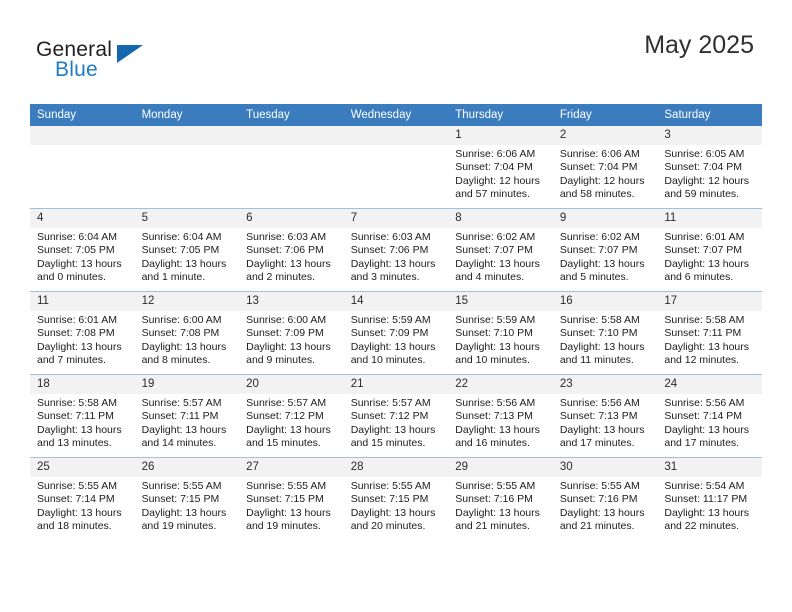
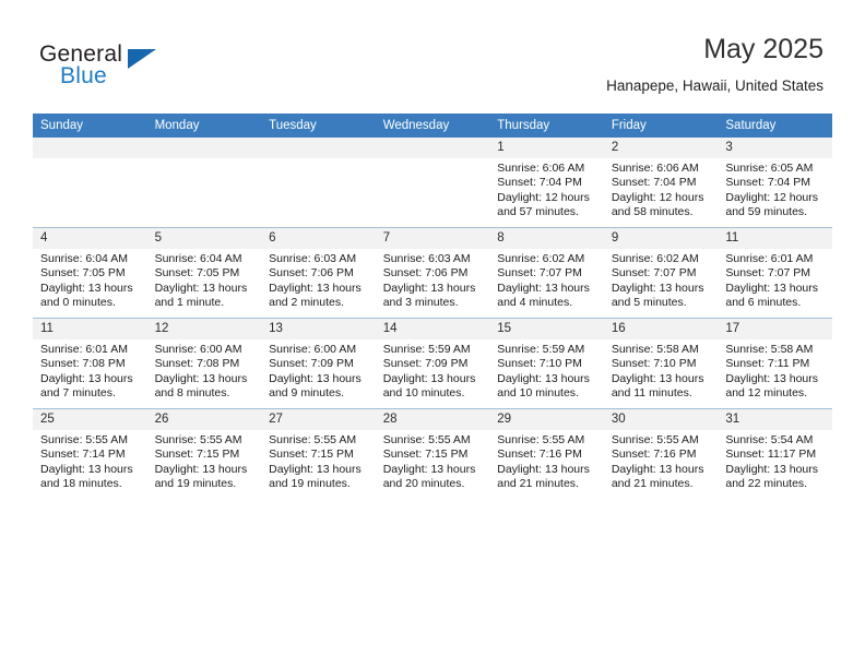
  General
  Blue
  May 2025
+ Hanapepe, Hawaii, United States
  Sunday	Monday	Tuesday	Wednesday	Thursday	Friday	Saturday
  				1Sunrise: 6:06 AMSunset: 7:04 PMDaylight: 12 hours and 57 minutes.	2Sunrise: 6:06 AMSunset: 7:04 PMDaylight: 12 hours and 58 minutes.	3Sunrise: 6:05 AMSunset: 7:04 PMDaylight: 12 hours and 59 minutes.
  4Sunrise: 6:04 AMSunset: 7:05 PMDaylight: 13 hours and 0 minutes.	5Sunrise: 6:04 AMSunset: 7:05 PMDaylight: 13 hours and 1 minute.	6Sunrise: 6:03 AMSunset: 7:06 PMDaylight: 13 hours and 2 minutes.	7Sunrise: 6:03 AMSunset: 7:06 PMDaylight: 13 hours and 3 minutes.	8Sunrise: 6:02 AMSunset: 7:07 PMDaylight: 13 hours and 4 minutes.	9Sunrise: 6:02 AMSunset: 7:07 PMDaylight: 13 hours and 5 minutes.	11Sunrise: 6:01 AMSunset: 7:07 PMDaylight: 13 hours and 6 minutes.
  11Sunrise: 6:01 AMSunset: 7:08 PMDaylight: 13 hours and 7 minutes.	12Sunrise: 6:00 AMSunset: 7:08 PMDaylight: 13 hours and 8 minutes.	13Sunrise: 6:00 AMSunset: 7:09 PMDaylight: 13 hours and 9 minutes.	14Sunrise: 5:59 AMSunset: 7:09 PMDaylight: 13 hours and 10 minutes.	15Sunrise: 5:59 AMSunset: 7:10 PMDaylight: 13 hours and 10 minutes.	16Sunrise: 5:58 AMSunset: 7:10 PMDaylight: 13 hours and 11 minutes.	17Sunrise: 5:58 AMSunset: 7:11 PMDaylight: 13 hours and 12 minutes.
- 18Sunrise: 5:58 AMSunset: 7:11 PMDaylight: 13 hours and 13 minutes.	19Sunrise: 5:57 AMSunset: 7:11 PMDaylight: 13 hours and 14 minutes.	20Sunrise: 5:57 AMSunset: 7:12 PMDaylight: 13 hours and 15 minutes.	21Sunrise: 5:57 AMSunset: 7:12 PMDaylight: 13 hours and 15 minutes.	22Sunrise: 5:56 AMSunset: 7:13 PMDaylight: 13 hours and 16 minutes.	23Sunrise: 5:56 AMSunset: 7:13 PMDaylight: 13 hours and 17 minutes.	24Sunrise: 5:56 AMSunset: 7:14 PMDaylight: 13 hours and 17 minutes.
  25Sunrise: 5:55 AMSunset: 7:14 PMDaylight: 13 hours and 18 minutes.	26Sunrise: 5:55 AMSunset: 7:15 PMDaylight: 13 hours and 19 minutes.	27Sunrise: 5:55 AMSunset: 7:15 PMDaylight: 13 hours and 19 minutes.	28Sunrise: 5:55 AMSunset: 7:15 PMDaylight: 13 hours and 20 minutes.	29Sunrise: 5:55 AMSunset: 7:16 PMDaylight: 13 hours and 21 minutes.	30Sunrise: 5:55 AMSunset: 7:16 PMDaylight: 13 hours and 21 minutes.	31Sunrise: 5:54 AMSunset: 11:17 PMDaylight: 13 hours and 22 minutes.
